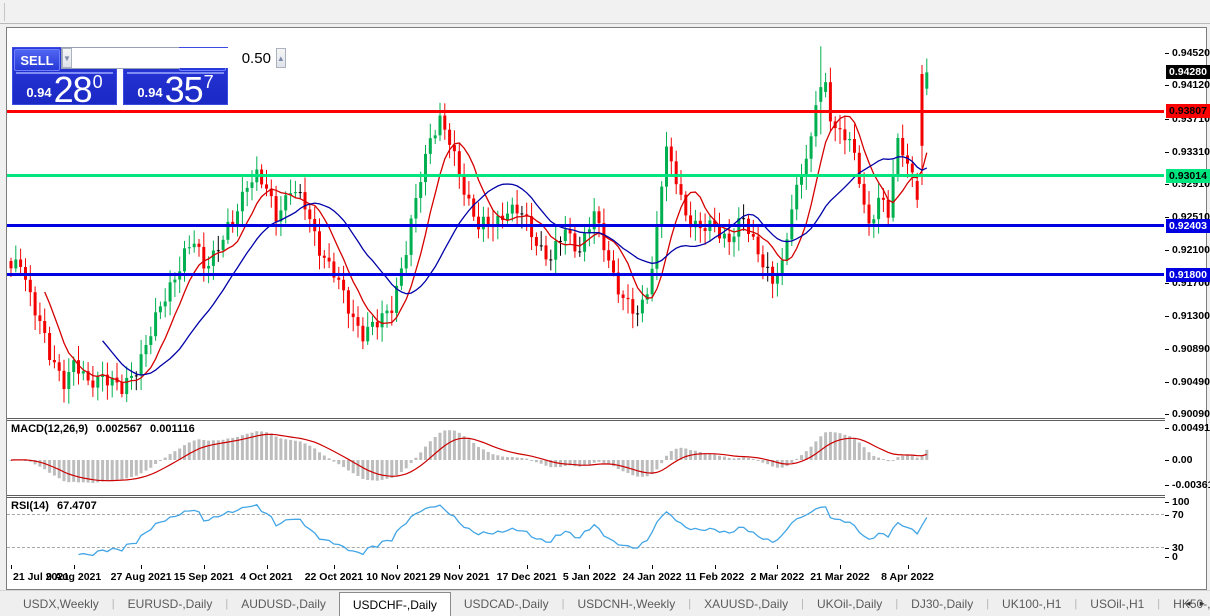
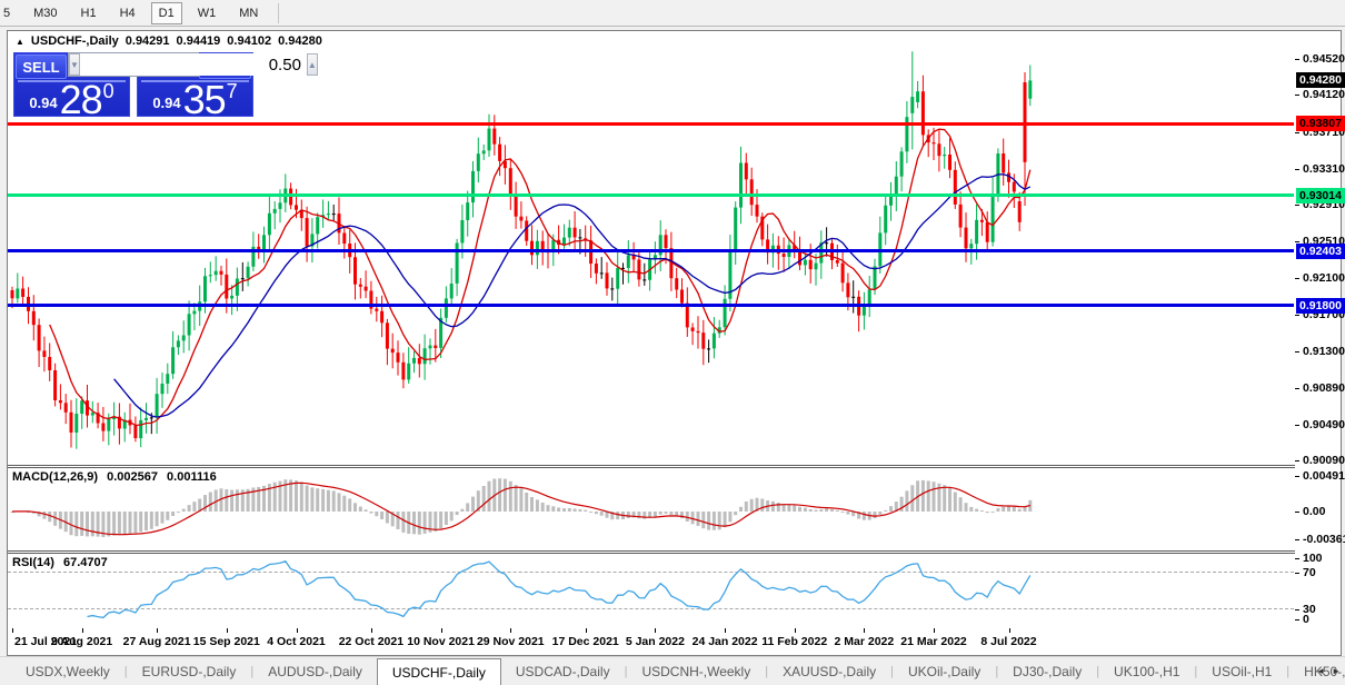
+ 5
+ M30
+ H1
+ H4
+ D1
+ W1
+ MN
+ ▲ USDCHF-,Daily 0.94291 0.94419 0.94102 0.94280
  SELL
  0.94
  28
  0
  0.94
  35
  7
  ▼
  0.50
  ▲
  MACD(12,26,9) 0.002567 0.001116
  RSI(14) 67.4707
  0.94520
  0.94120
  0.93710
  0.93310
  0.92910
  0.92510
  0.92100
  0.91700
  0.91300
  0.90890
  0.90490
  0.90090
  0.94280
  0.93807
  0.93014
  0.92403
  0.91800
  0.00491
  0.00
  -0.0036
  100
  70
  30
  0
  21 Jul 2021
  9 Aug 2021
  27 Aug 2021
  15 Sep 2021
  4 Oct 2021
  22 Oct 2021
  10 Nov 2021
  29 Nov 2021
  17 Dec 2021
  5 Jan 2022
  24 Jan 2022
  11 Feb 2022
  2 Mar 2022
  21 Mar 2022
- 8 Apr 2022
+ 8 Jul 2022
  USDX,Weekly
  |
  EURUSD-,Daily
  |
  AUDUSD-,Daily
  USDCHF-,Daily
  USDCAD-,Daily
  |
  USDCNH-,Weekly
  |
  XAUUSD-,Daily
  |
  UKOil-,Daily
  |
  DJ30-,Daily
  |
  UK100-,H1
  |
  USOil-,H1
  |
  HK50-,
  ◄
  ►
